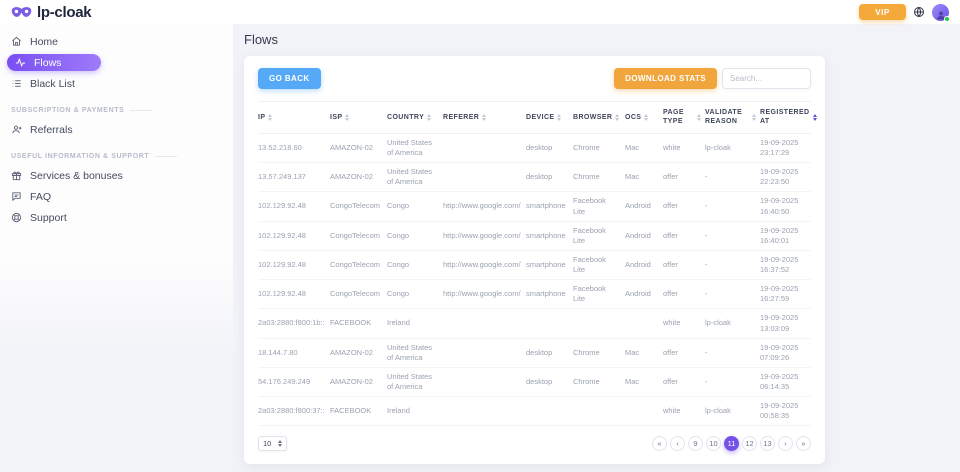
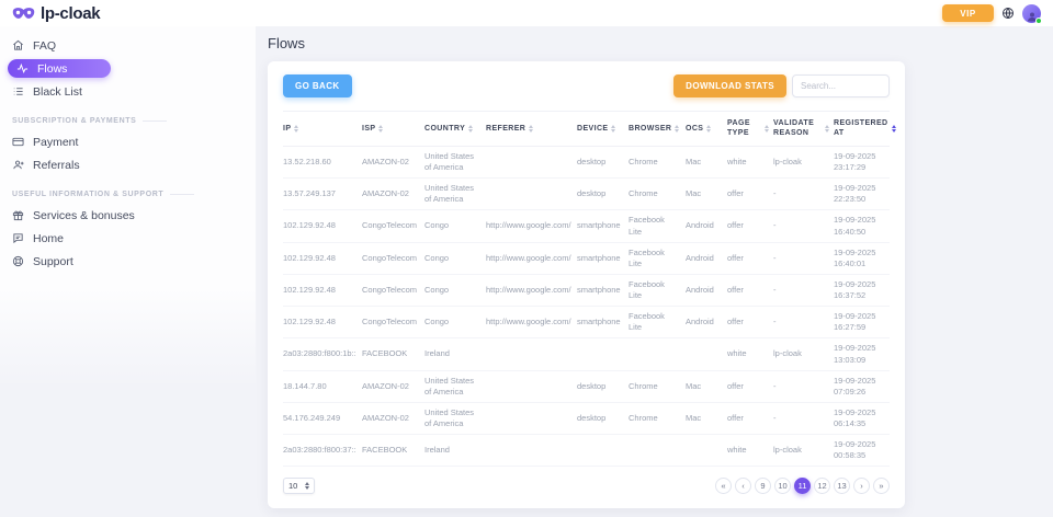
  lp-cloak
  VIP
- Home
+ FAQ
  Flows
  Black List
+ Payment
  Referrals
  Services & bonuses
- FAQ
+ Home
  Support
  Flows
  GO BACK
  DOWNLOAD STATS
  Search...
  13.52.218.60
  AMAZON-02
  United States of America
  desktop
  Chrome
  Mac
  white
  lp-cloak
  19-09-2025 23:17:29
  13.57.249.137
  AMAZON-02
  United States of America
  desktop
  Chrome
  Mac
  offer
  -
  19-09-2025 22:23:50
  102.129.92.48
  CongoTelecom
  Congo
  http://www.google.com/
  smartphone
  Facebook Lite
  Android
  offer
  -
  19-09-2025 16:40:50
  102.129.92.48
  CongoTelecom
  Congo
  http://www.google.com/
  smartphone
  Facebook Lite
  Android
  offer
  -
  19-09-2025 16:40:01
  102.129.92.48
  CongoTelecom
  Congo
  http://www.google.com/
  smartphone
  Facebook Lite
  Android
  offer
  -
  19-09-2025 16:37:52
  102.129.92.48
  CongoTelecom
  Congo
  http://www.google.com/
  smartphone
  Facebook Lite
  Android
  offer
  -
  19-09-2025 16:27:59
  2a03:2880:f800:1b::
  FACEBOOK
  Ireland
  white
  lp-cloak
  19-09-2025 13:03:09
  18.144.7.80
  AMAZON-02
  United States of America
  desktop
  Chrome
  Mac
  offer
  -
  19-09-2025 07:09:26
  54.176.249.249
  AMAZON-02
  United States of America
  desktop
  Chrome
  Mac
  offer
  -
  19-09-2025 06:14:35
  2a03:2880:f800:37::
  FACEBOOK
  Ireland
  white
  lp-cloak
  19-09-2025 00:58:35
  10
  «
  ‹
  9
  10
  11
  12
  13
  ›
  »
